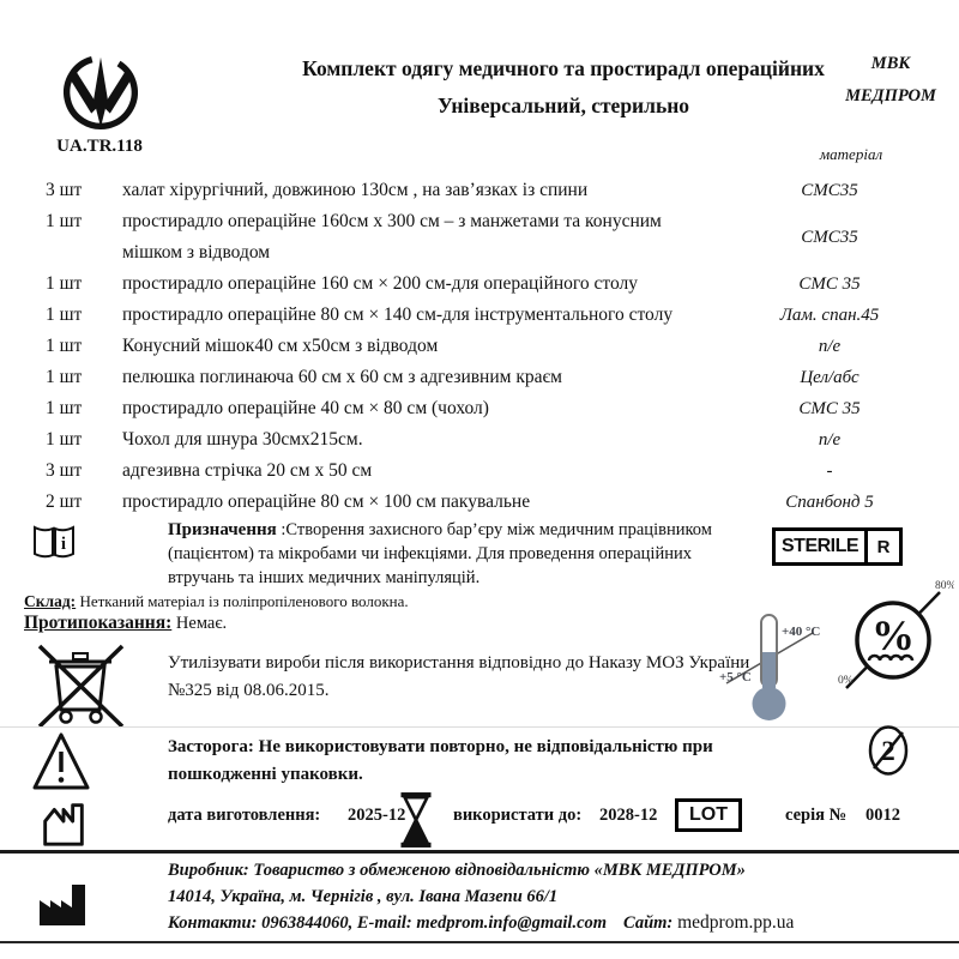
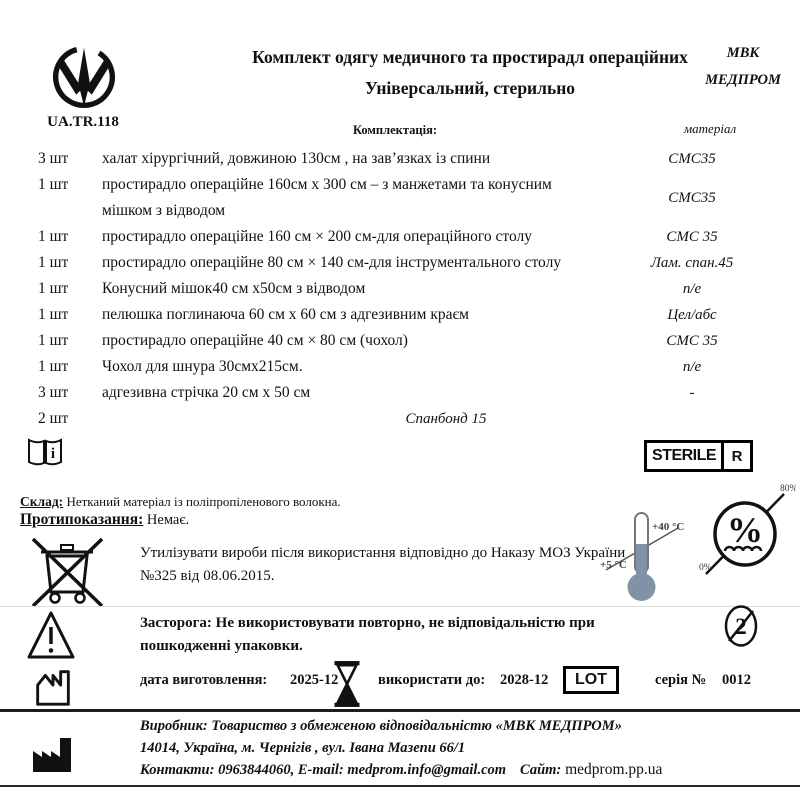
  UA.TR.118
  Комплект одягу медичного та простирадл операційних
  Універсальний, стерильно
  МВК
  МЕДПРОМ
+ Комплектація:
  матеріал
  3 шт
  халат хірургічний, довжиною 130см , на зав’язках із спини
  СМС35
  1 шт
  простирадло операційне 160см х 300 см – з манжетами та конусним мішком з відводом
  СМС35
  1 шт
  простирадло операційне 160 см × 200 см-для операційного столу
  СМС 35
  1 шт
  простирадло операційне 80 см × 140 см-для інструментального столу
  Лам. спан.45
  1 шт
  Конусний мішок40 см х50см з відводом
  п/е
  1 шт
  пелюшка поглинаюча 60 см х 60 см з адгезивним краєм
  Цел/абс
  1 шт
  простирадло операційне 40 см × 80 см (чохол)
  СМС 35
  1 шт
  Чохол для шнура 30смх215см.
  п/е
  3 шт
  адгезивна стрічка 20 см х 50 см
  -
  2 шт
- простирадло операційне 80 см × 100 см пакувальне
- Спанбонд 5
+ Спанбонд 15
  i
- Призначення :Створення захисного бар’єру між медичним працівником (пацієнтом) та мікробами чи інфекціями. Для проведення операційних втручань та інших медичних маніпуляцій.
  STERILE
  R
  Склад: Нетканий матеріал із поліпропіленового волокна.
  Протипоказання: Немає.
  Утилізувати вироби після використання відповідно до Наказу МОЗ України №325 від 08.06.2015.
  +40 °С
  +5 °С
  %
  80%
  0%
  Засторога: Не використовувати повторно, не відповідальністю при пошкодженні упаковки.
  дата виготовлення:
  2025-12
  використати до:
  2028-12
  LOT
  серія №
  0012
  Виробник: Товариство з обмеженою відповідальністю «МВК МЕДПРОМ»
  14014, Україна, м. Чернігів , вул. Івана Мазепи 66/1
  Контакти: 0963844060, E-mail: medprom.info@gmail.com Сайт: medprom.pp.ua
